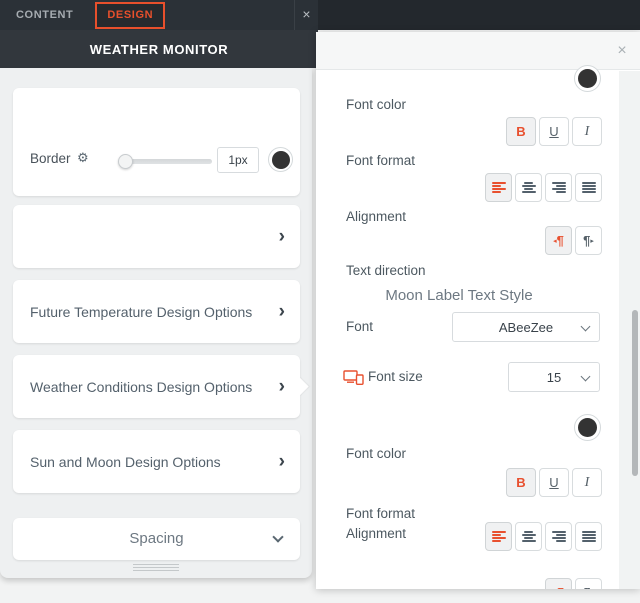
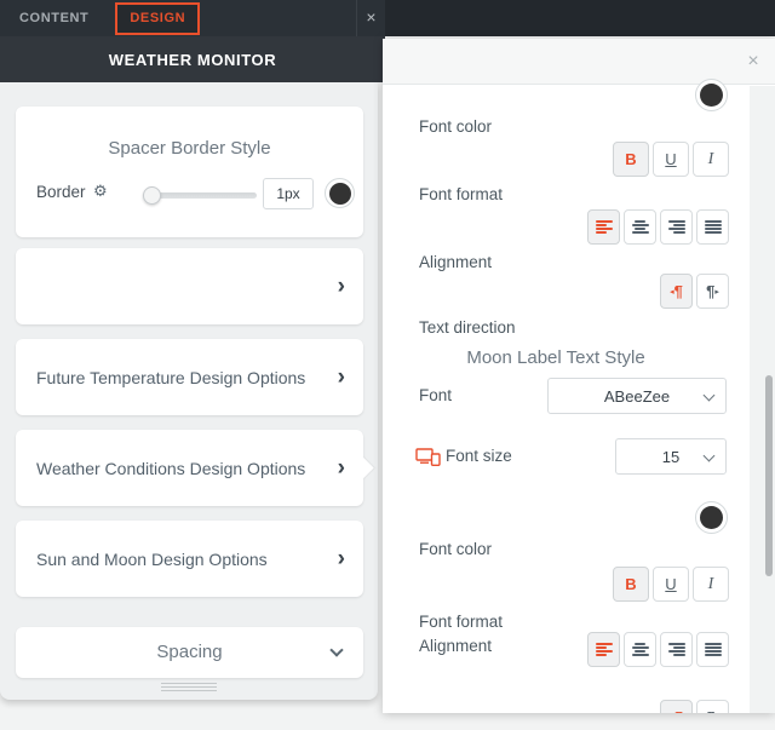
  CONTENT
  DESIGN
  ×
  WEATHER MONITOR
+ Spacer Border Style
  Border
  ⚙
  1px
  ›
  Future Temperature Design Options
  ›
  Weather Conditions Design Options
  ›
  Sun and Moon Design Options
  ›
  Spacing
  ×
  Font color
  Font format
  B
  U
  I
  Alignment
  Text direction
  Moon Label Text Style
  Font
  ABeeZee
  Font size
  15
  Font color
  Font format
  B
  U
  I
  Alignment
